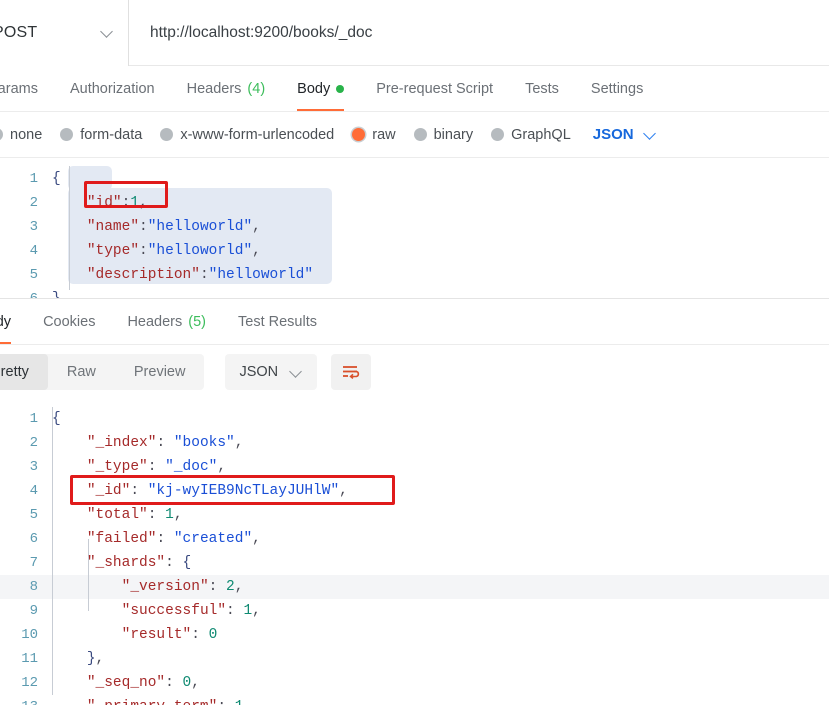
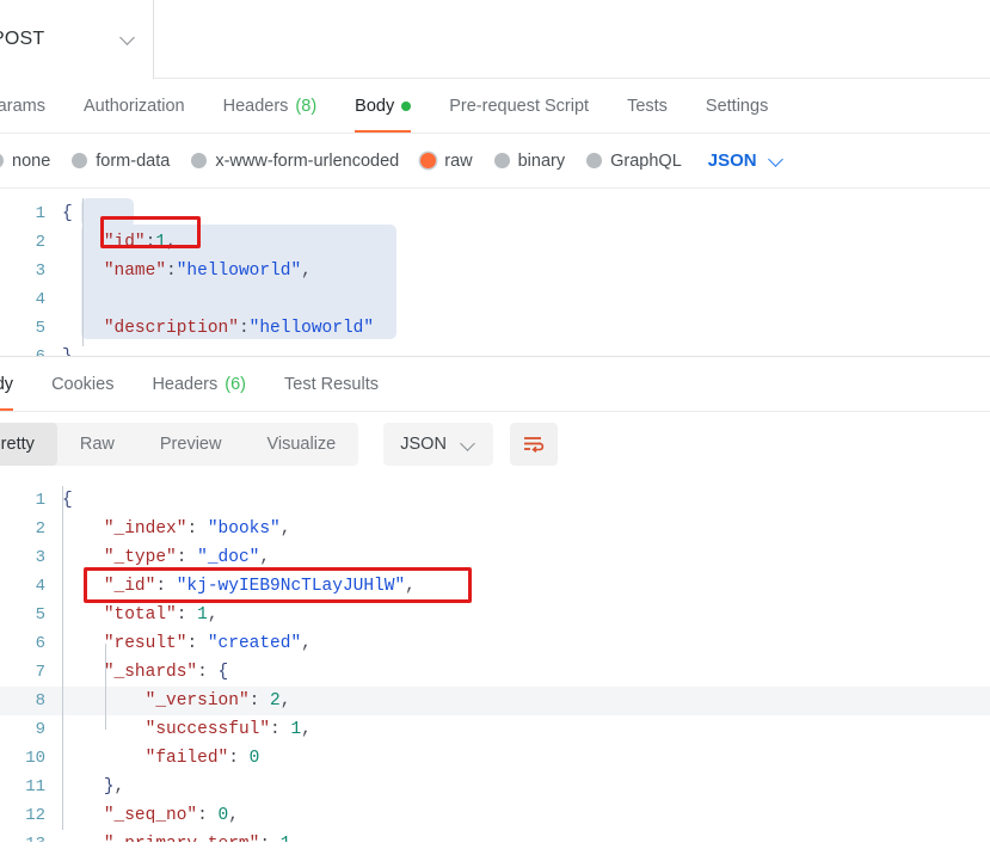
  OST
- http://localhost:9200/books/_doc
  arams
  Authorization
  Headers
- (4)
+ (8)
  Body
  Pre-request Script
  Tests
  Settings
  none
  form-data
  x-www-form-urlencoded
  raw
  binary
  GraphQL
  JSON
  1
  {
  2
  "id":1,
  3
  "name":"helloworld",
  4
- "type":"helloworld",
  5
  "description":"helloworld"
  Cookies
  Headers
- (5)
+ (6)
  Test Results
  retty
  Raw
  Preview
+ Visualize
  JSON
  1
  {
  2
  "_index": "books",
  3
  "_type": "_doc",
  4
  "_id": "kj-wyIEB9NcTLayJUHlW",
  5
  "total": 1,
  6
- "failed": "created",
+ "result": "created",
  7
  "_shards": {
  8
  "_version": 2,
  9
  "successful": 1,
  10
- "result": 0
+ "failed": 0
  11
  },
  12
  "_seq_no": 0,
